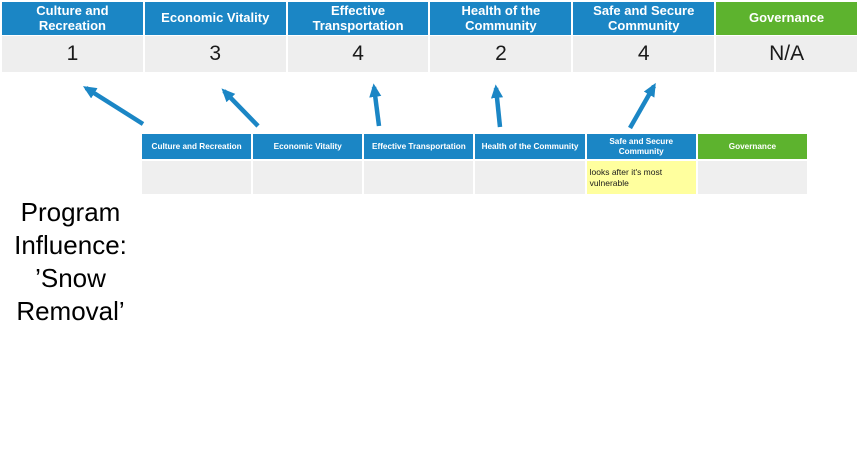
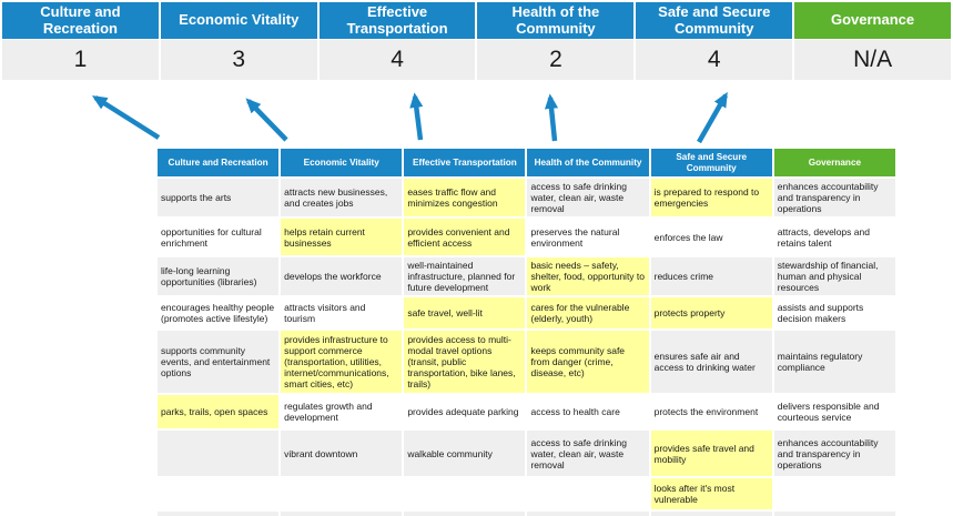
  Culture and Recreation
  1
  Economic Vitality
  3
  Effective Transportation
  4
  Health of the Community
  2
  Safe and Secure Community
  4
  Governance
  N/A
- Program
- Influence:
- ’Snow
- Removal’
  Culture and Recreation	Economic Vitality	Effective Transportation	Health of the Community	Safe and Secure Community	Governance
+ supports the arts	attracts new businesses, and creates jobs	eases traffic flow and minimizes congestion	access to safe drinking water, clean air, waste removal	is prepared to respond to emergencies	enhances accountability and transparency in operations
+ opportunities for cultural enrichment	helps retain current businesses	provides convenient and efficient access	preserves the natural environment	enforces the law	attracts, develops and retains talent
+ life-long learning opportunities (libraries)	develops the workforce	well-maintained infrastructure, planned for future development	basic needs – safety, shelter, food, opportunity to work	reduces crime	stewardship of financial, human and physical resources
+ encourages healthy people (promotes active lifestyle)	attracts visitors and tourism	safe travel, well-lit	cares for the vulnerable (elderly, youth)	protects property	assists and supports decision makers
+ supports community events, and entertainment options	provides infrastructure to support commerce (transportation, utilities, internet/communications, smart cities, etc)	provides access to multi-modal travel options (transit, public transportation, bike lanes, trails)	keeps community safe from danger (crime, disease, etc)	ensures safe air and access to drinking water	maintains regulatory compliance
+ parks, trails, open spaces	regulates growth and development	provides adequate parking	access to health care	protects the environment	delivers responsible and courteous service
+ 	vibrant downtown	walkable community	access to safe drinking water, clean air, waste removal	provides safe travel and mobility	enhances accountability and transparency in operations
  				looks after it's most vulnerable
